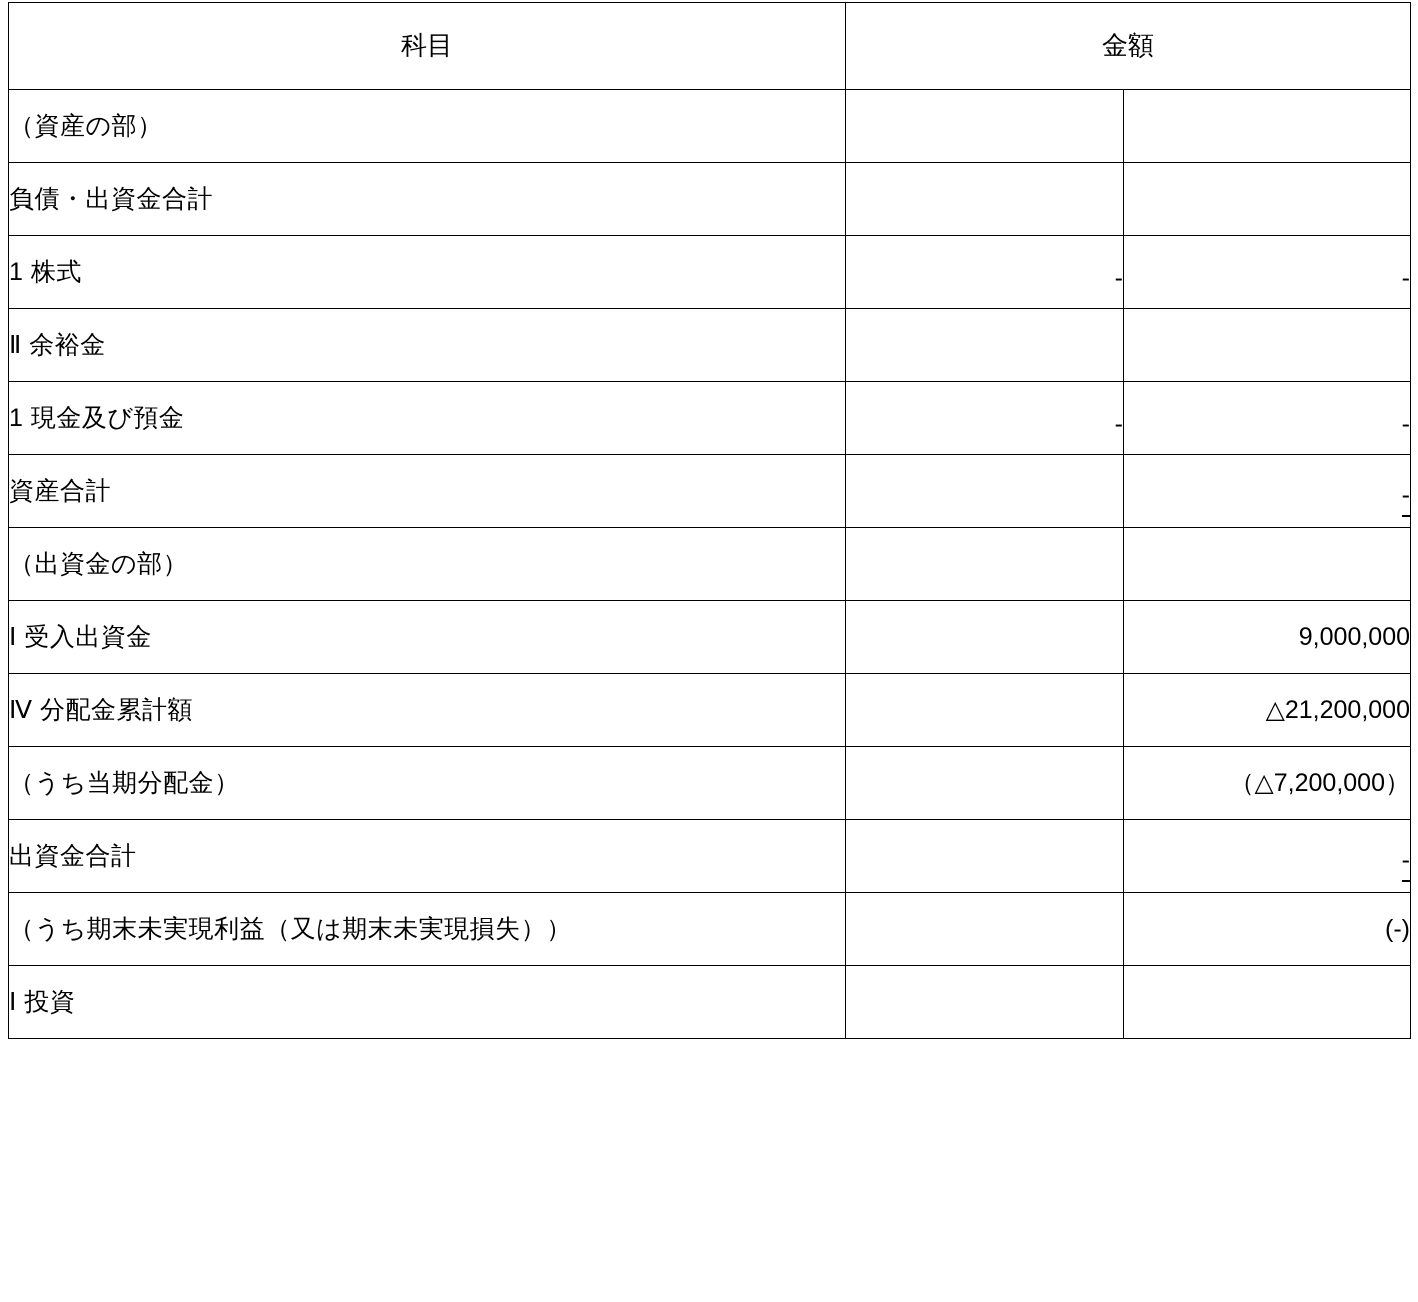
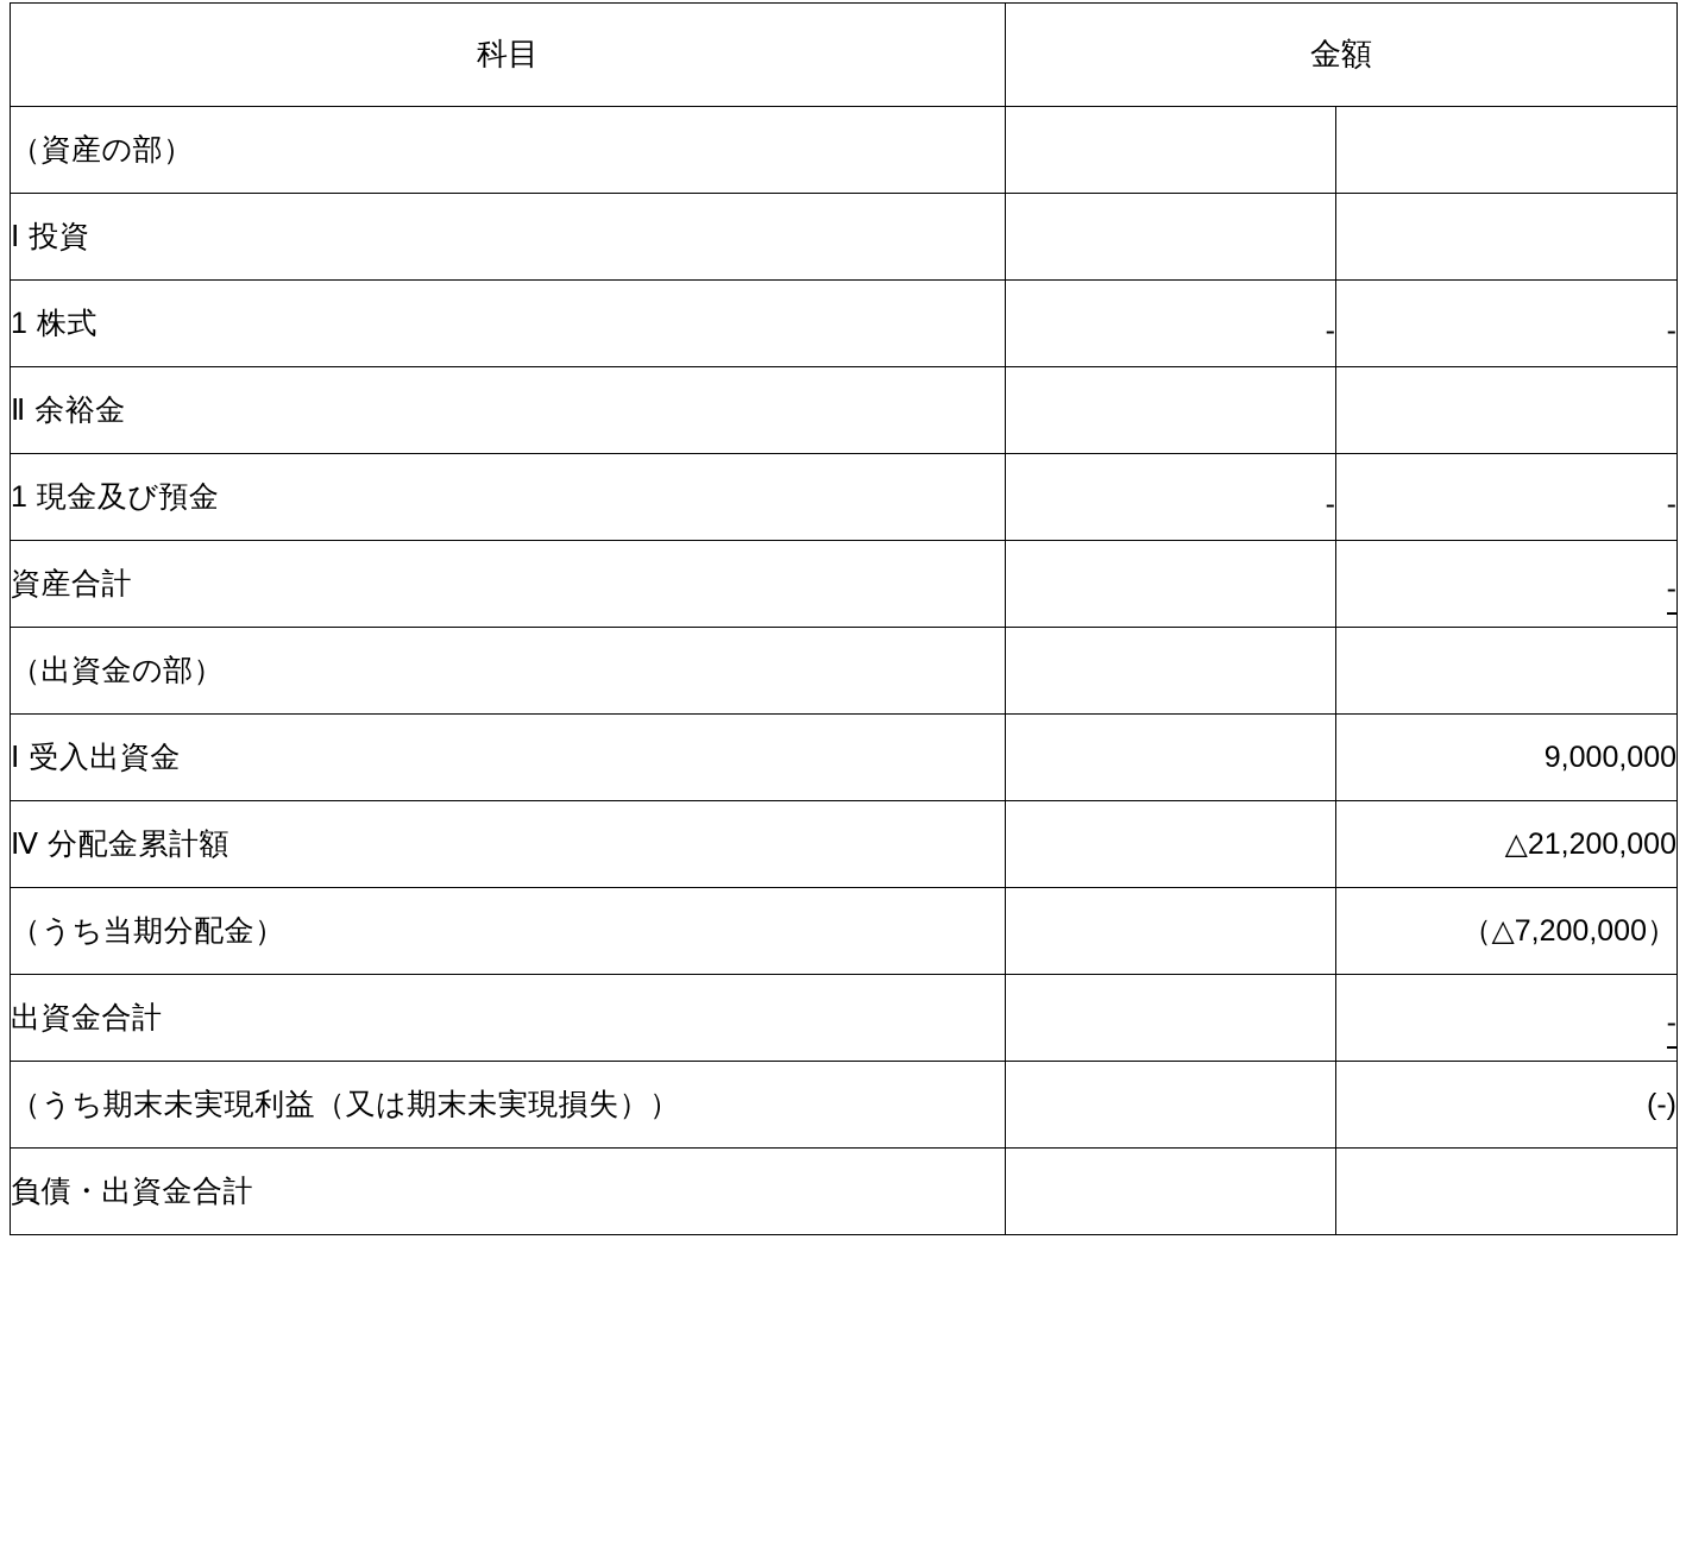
  科目	金額
  （資産の部）
- 負債・出資金合計
+ Ⅰ 投資
  1 株式	-	-
  Ⅱ 余裕金
  1 現金及び預金	-	-
  資産合計		-
  （出資金の部）
  Ⅰ 受入出資金		9,000,000
  Ⅳ 分配金累計額		△21,200,000
  （うち当期分配金）		（△7,200,000）
  出資金合計		-
  （うち期末未実現利益（又は期末未実現損失））		(-)
- Ⅰ 投資
+ 負債・出資金合計
